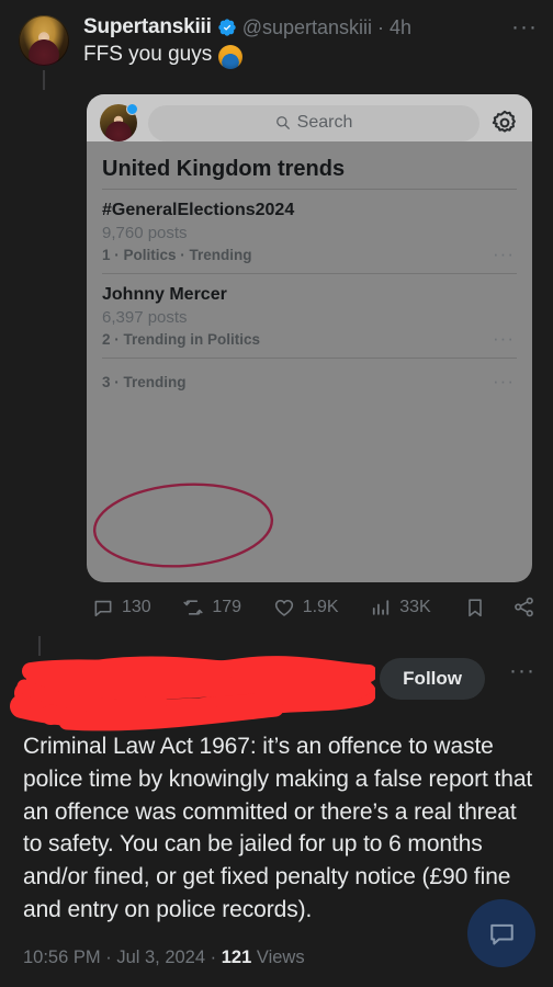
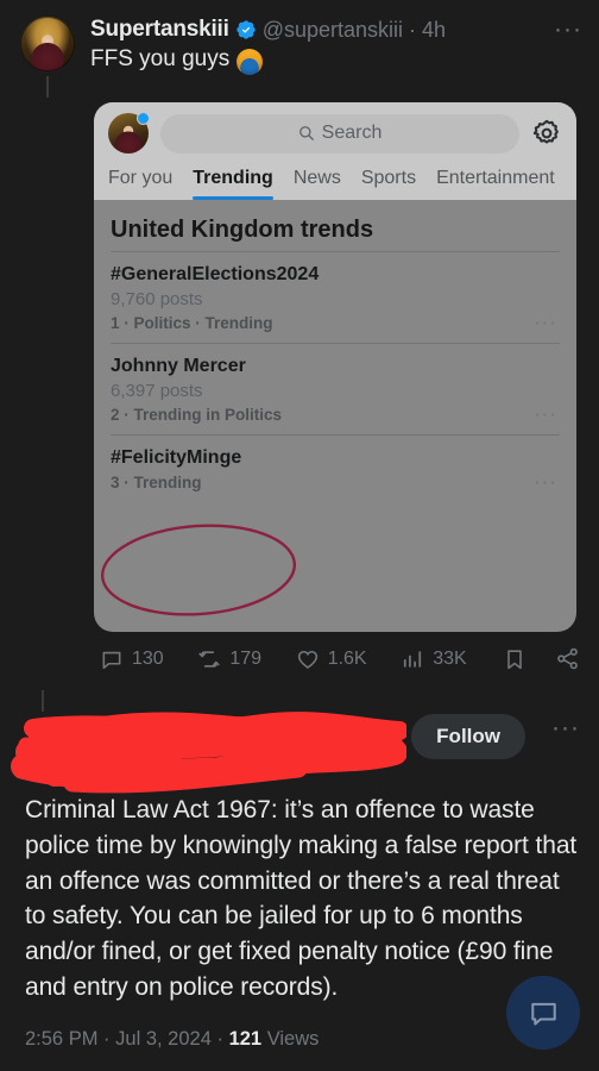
  Supertanskiii
  @supertanskiii
  ·
  4h
  ···
  FFS you guys
  Search
+ For you
+ Trending
+ News
+ Sports
+ Entertainment
  United Kingdom trends
  #GeneralElections2024
  9,760 posts
  1 · Politics · Trending
  ···
  Johnny Mercer
  6,397 posts
  2 · Trending in Politics
  ···
+ #FelicityMinge
  3 · Trending
  ···
  130
  179
- 1.9K
+ 1.6K
  33K
  Follow
  ···
  Criminal Law Act 1967: it’s an offence to waste police time by knowingly making a false report that an offence was committed or there’s a real threat to safety. You can be jailed for up to 6 months and/or fined, or get fixed penalty notice (£90 fine and entry on police records).
- 10:56 PM · Jul 3, 2024 · 121 Views
+ 2:56 PM · Jul 3, 2024 · 121 Views
